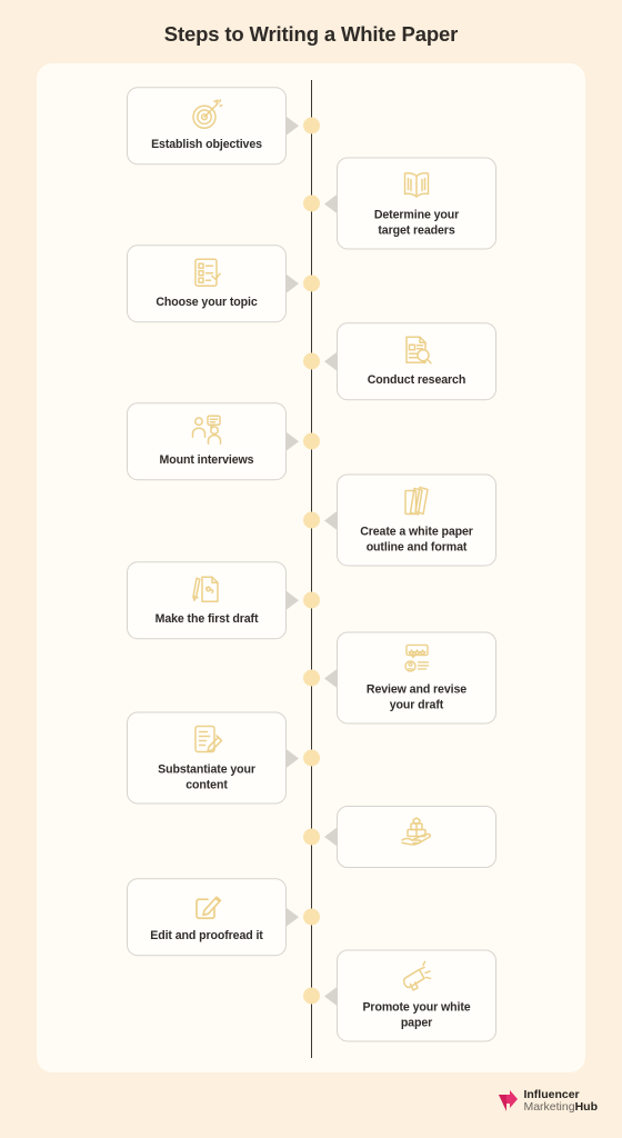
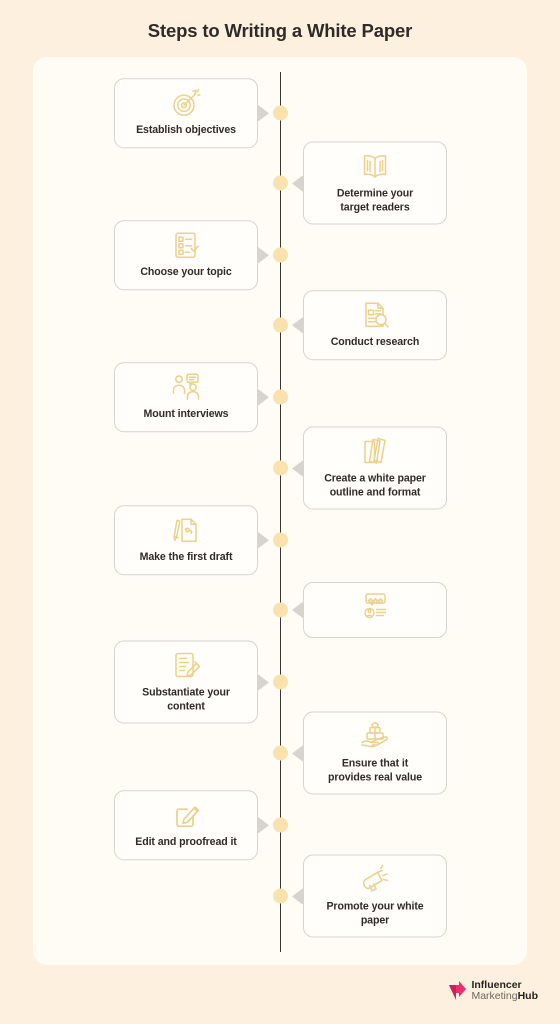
  Steps to Writing a White Paper
  Establish objectives
  Determine your
  target readers
  Choose your topic
  Conduct research
  Mount interviews
  Create a white paper
  outline and format
  Make the first draft
- Review and revise
- your draft
  Substantiate your
  content
+ Ensure that it
+ provides real value
  Edit and proofread it
  Promote your white
  paper
  Influencer
  MarketingHub
